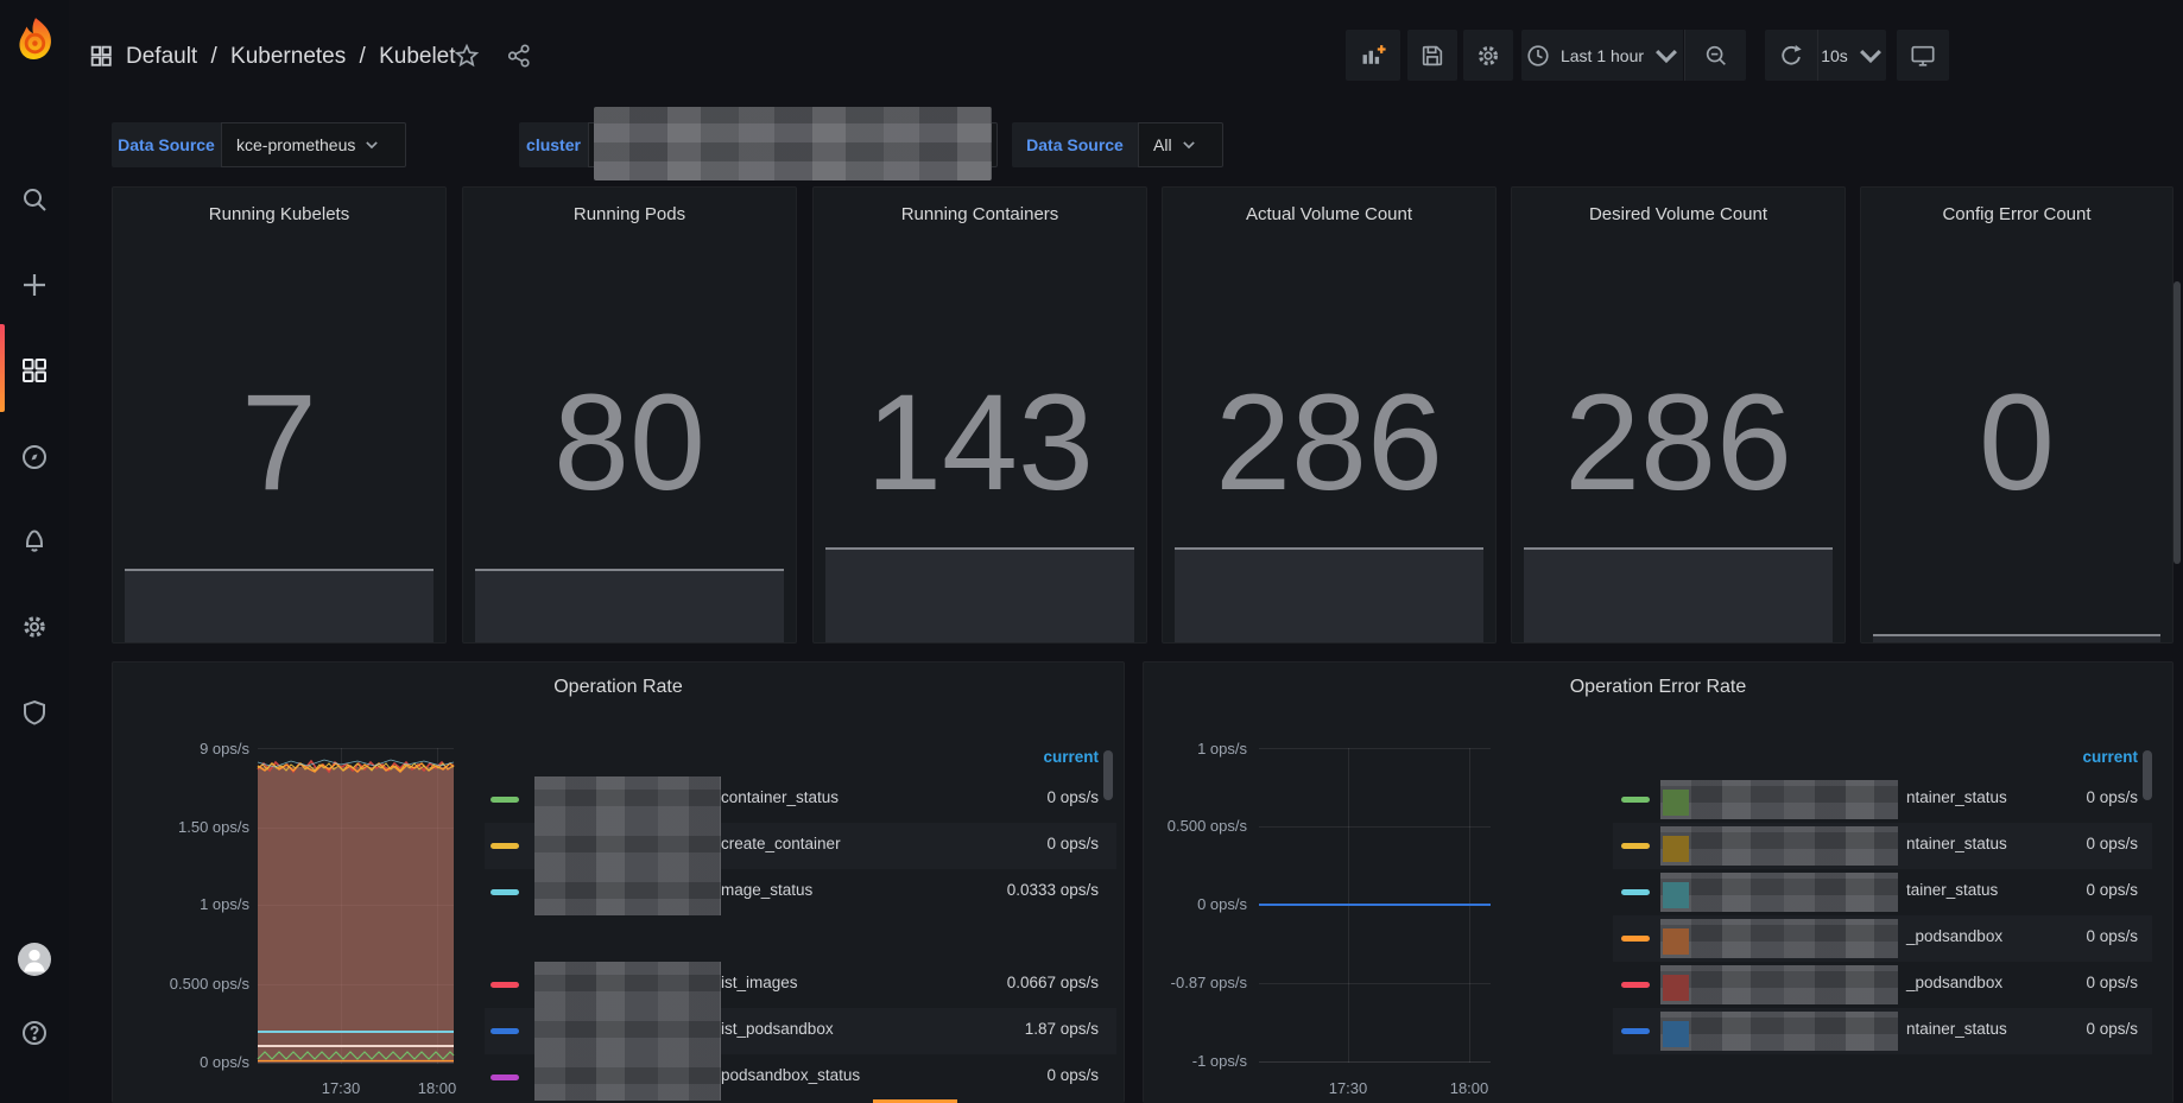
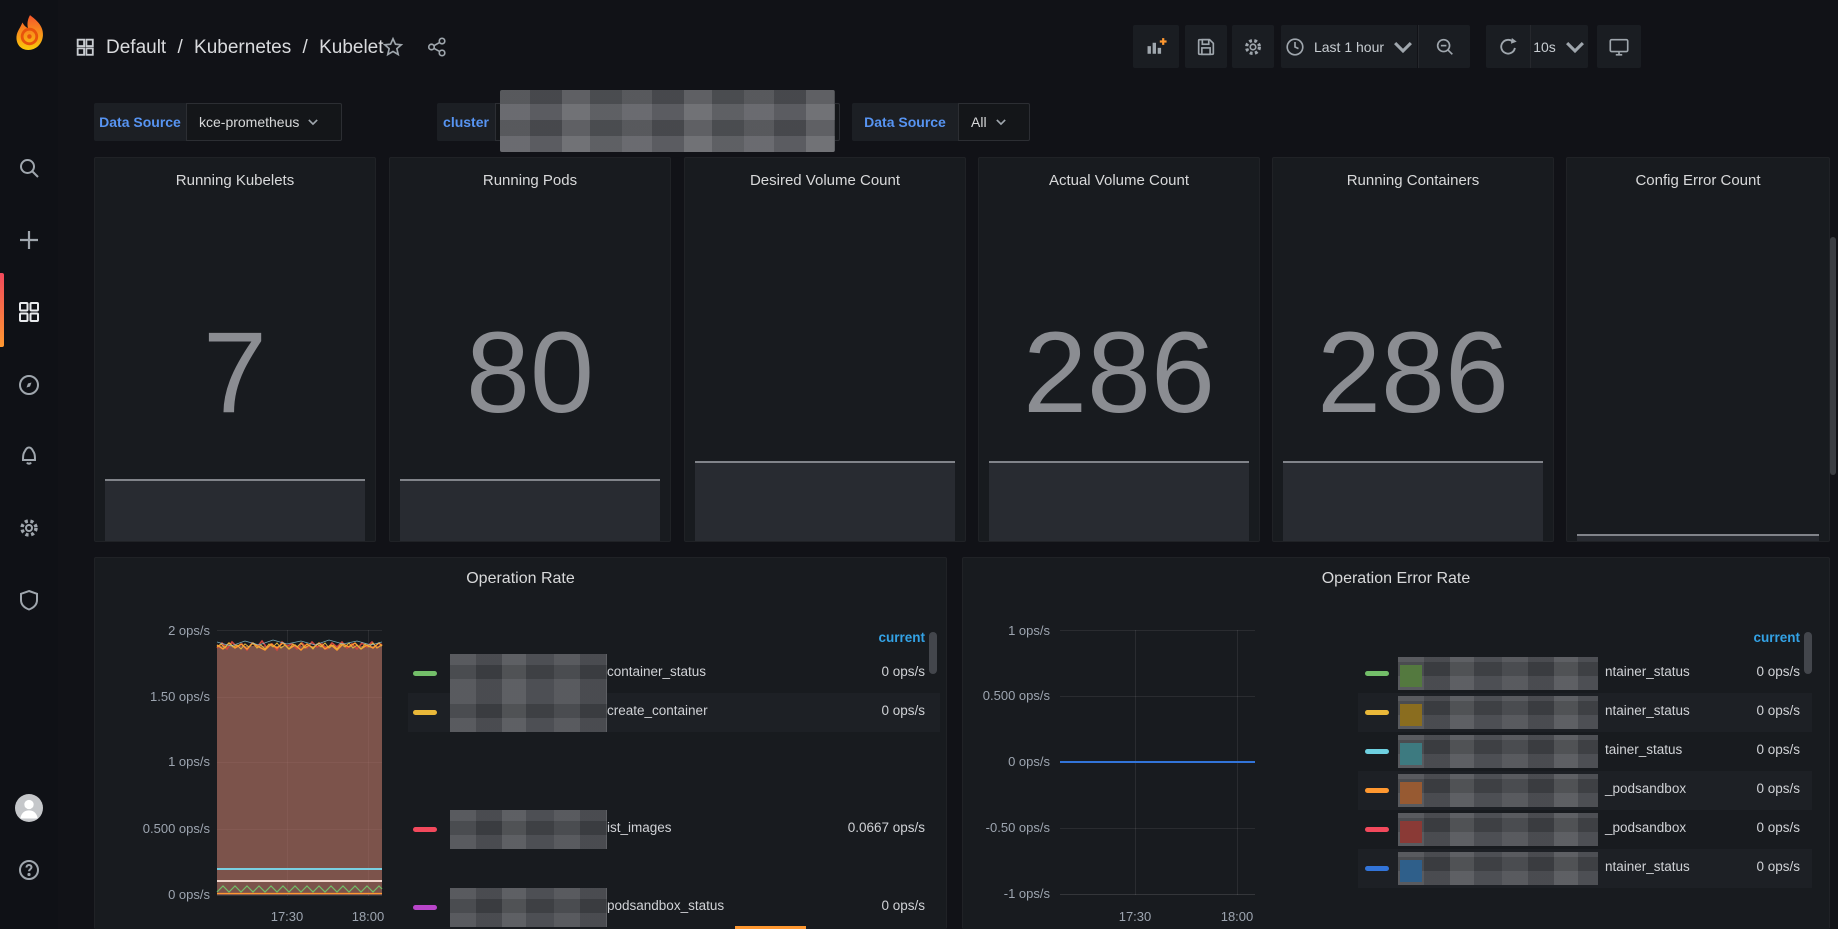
  Default / Kubernetes / Kubelet
  Last 1 hour
  10s
  Data Source
  kce-prometheus
  cluster
  Data Source
  All
  Running Kubelets
  7
  Running Pods
  80
- Running Containers
+ Desired Volume Count
- 143
  Actual Volume Count
  286
- Desired Volume Count
+ Running Containers
  286
  Config Error Count
- 0
  Operation Rate
- 9 ops/s
+ 2 ops/s
  1.50 ops/s
  1 ops/s
  0.500 ops/s
  0 ops/s
  17:30
  18:00
  current
  container_status
  0 ops/s
  create_container
  0 ops/s
- mage_status
- 0.0333 ops/s
  ist_images
  0.0667 ops/s
- ist_podsandbox
- 1.87 ops/s
  podsandbox_status
  0 ops/s
  Operation Error Rate
  1 ops/s
  0.500 ops/s
  0 ops/s
- -0.87 ops/s
+ -0.50 ops/s
  -1 ops/s
  17:30
  18:00
  current
  ntainer_status
  0 ops/s
  ntainer_status
  0 ops/s
  tainer_status
  0 ops/s
  _podsandbox
  0 ops/s
  _podsandbox
  0 ops/s
  ntainer_status
  0 ops/s
